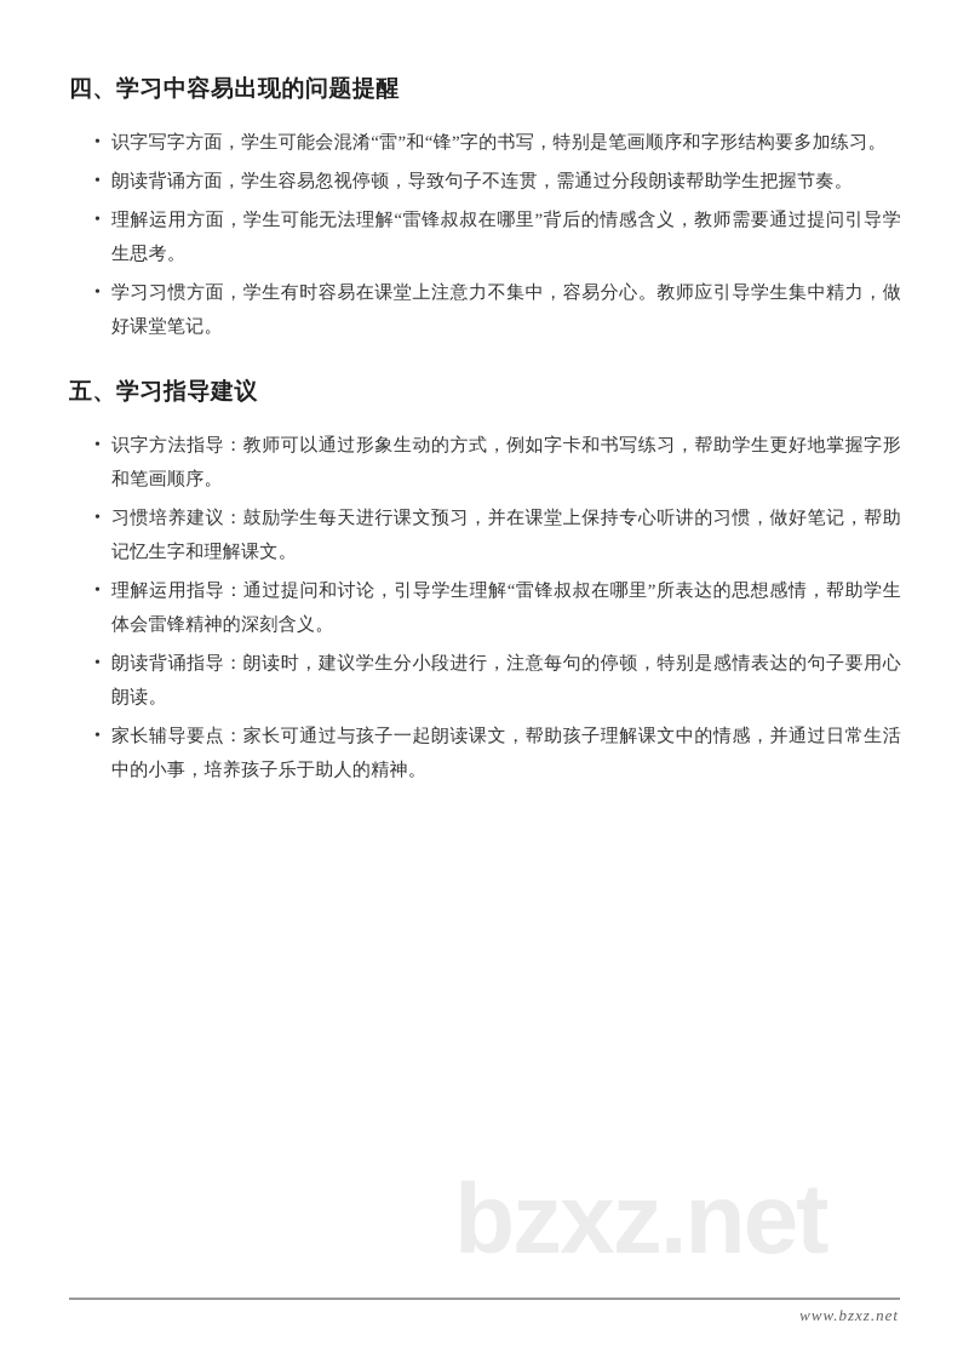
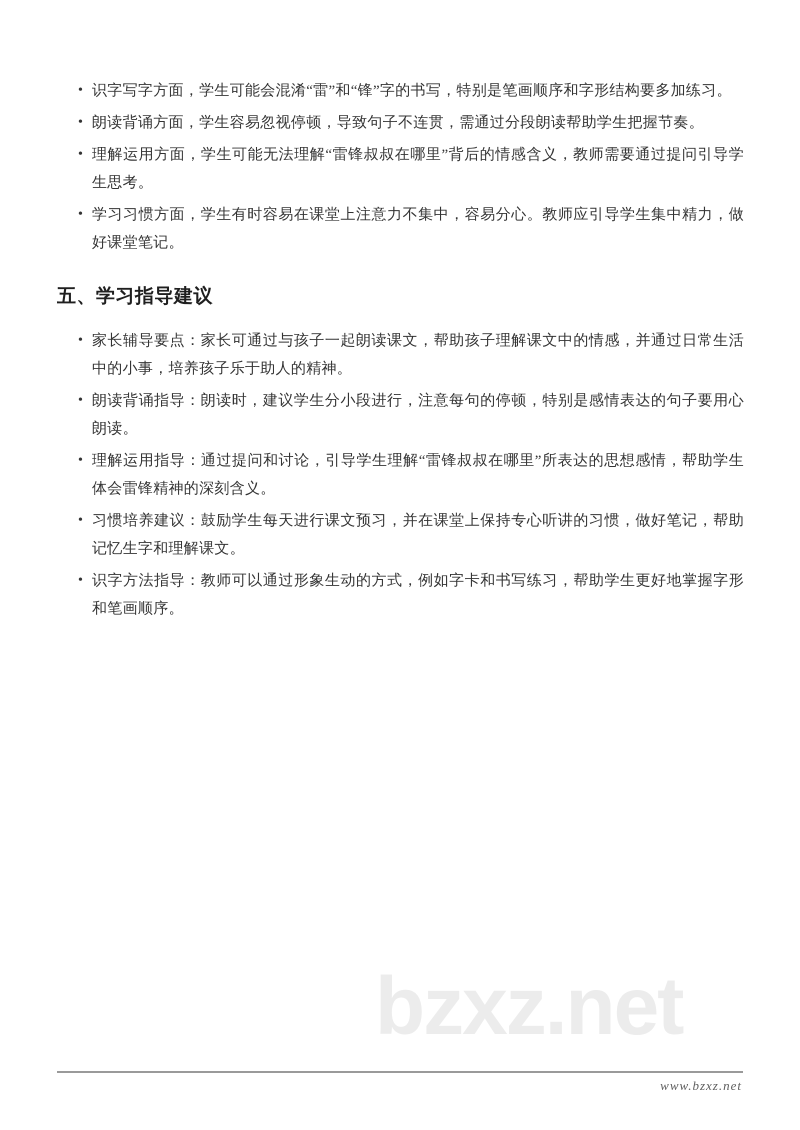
- 四、学习中容易出现的问题提醒
  •
  识字写字方面，学生可能会混淆“雷”和“锋”字的书写，特别是笔画顺序和字形结构要多加练习。
  •
  朗读背诵方面，学生容易忽视停顿，导致句子不连贯，需通过分段朗读帮助学生把握节奏。
  •
  理解运用方面，学生可能无法理解“雷锋叔叔在哪里”背后的情感含义，教师需要通过提问引导学生思考。
  •
  学习习惯方面，学生有时容易在课堂上注意力不集中，容易分心。教师应引导学生集中精力，做好课堂笔记。
  五、学习指导建议
  •
- 识字方法指导：教师可以通过形象生动的方式，例如字卡和书写练习，帮助学生更好地掌握字形和笔画顺序。
+ 家长辅导要点：家长可通过与孩子一起朗读课文，帮助孩子理解课文中的情感，并通过日常生活中的小事，培养孩子乐于助人的精神。
  •
- 习惯培养建议：鼓励学生每天进行课文预习，并在课堂上保持专心听讲的习惯，做好笔记，帮助记忆生字和理解课文。
+ 朗读背诵指导：朗读时，建议学生分小段进行，注意每句的停顿，特别是感情表达的句子要用心朗读。
  •
  理解运用指导：通过提问和讨论，引导学生理解“雷锋叔叔在哪里”所表达的思想感情，帮助学生体会雷锋精神的深刻含义。
  •
- 朗读背诵指导：朗读时，建议学生分小段进行，注意每句的停顿，特别是感情表达的句子要用心朗读。
+ 习惯培养建议：鼓励学生每天进行课文预习，并在课堂上保持专心听讲的习惯，做好笔记，帮助记忆生字和理解课文。
  •
- 家长辅导要点：家长可通过与孩子一起朗读课文，帮助孩子理解课文中的情感，并通过日常生活中的小事，培养孩子乐于助人的精神。
+ 识字方法指导：教师可以通过形象生动的方式，例如字卡和书写练习，帮助学生更好地掌握字形和笔画顺序。
  www.bzxz.net
